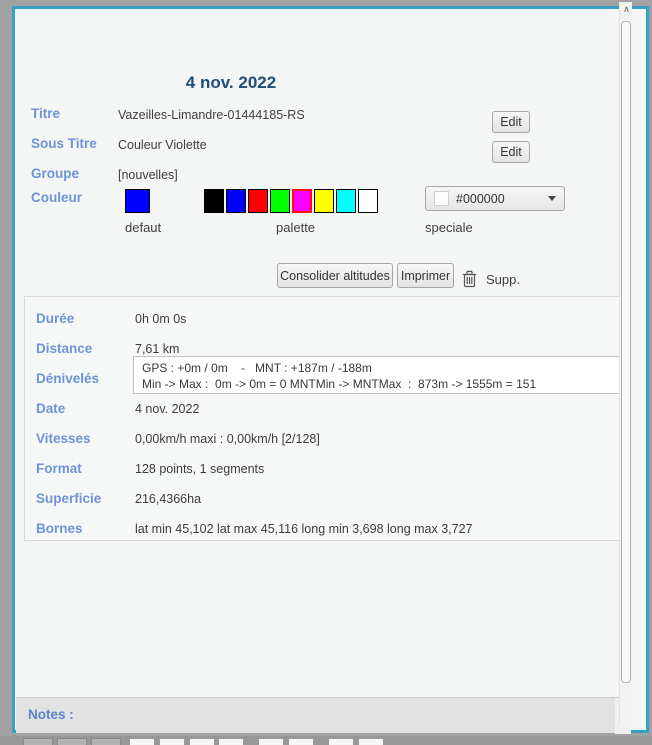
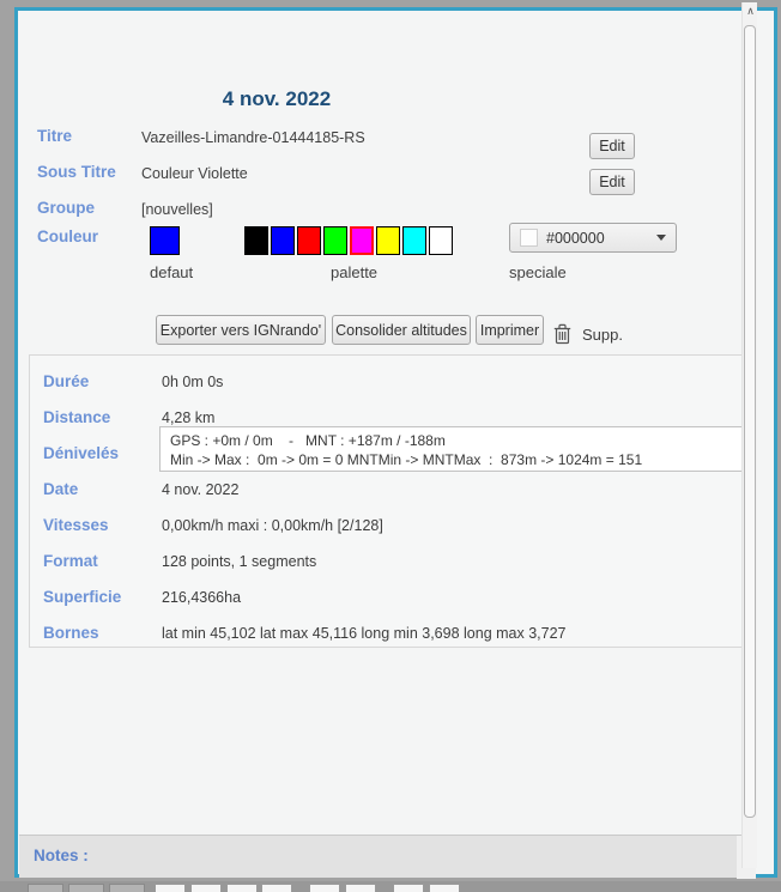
  4 nov. 2022
  Titre
  Vazeilles-Limandre-01444185-RS
  Edit
  Sous Titre
  Couleur Violette
  Edit
  Groupe
  [nouvelles]
  Couleur
  #000000
  defaut
  palette
  speciale
+ Exporter vers IGNrando'
  Consolider altitudes
  Imprimer
  Supp.
  Durée
  0h 0m 0s
  Distance
- 7,61 km
+ 4,28 km
  Dénivelés
  GPS : +0m / 0m - MNT : +187m / -188m
- Min -> Max : 0m -> 0m = 0 MNTMin -> MNTMax : 873m -> 1555m = 151
+ Min -> Max : 0m -> 0m = 0 MNTMin -> MNTMax : 873m -> 1024m = 151
  Date
  4 nov. 2022
  Vitesses
  0,00km/h maxi : 0,00km/h [2/128]
  Format
  128 points, 1 segments
  Superficie
  216,4366ha
  Bornes
  lat min 45,102 lat max 45,116 long min 3,698 long max 3,727
  Notes :
  ∧
